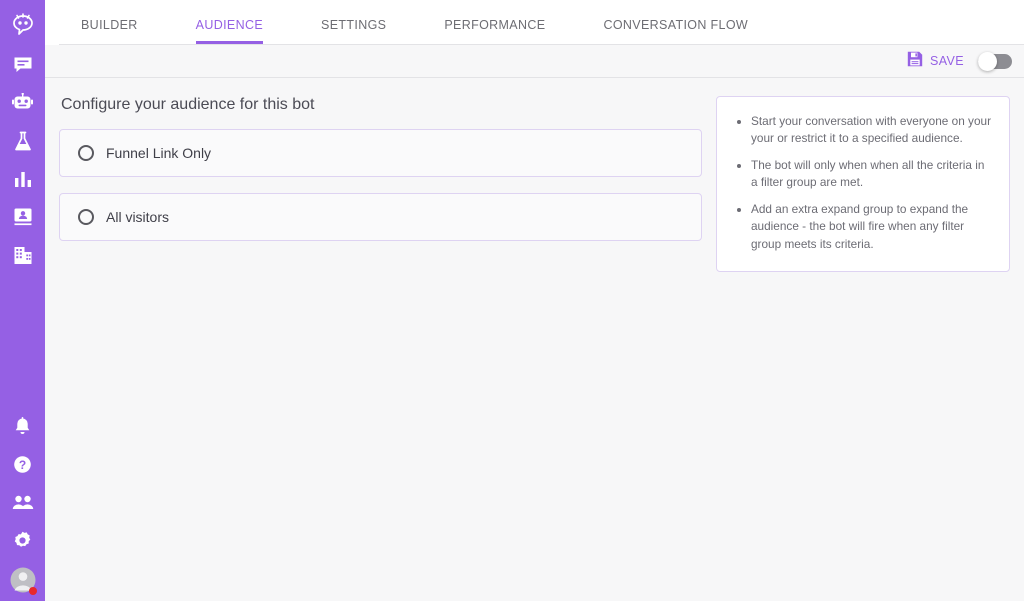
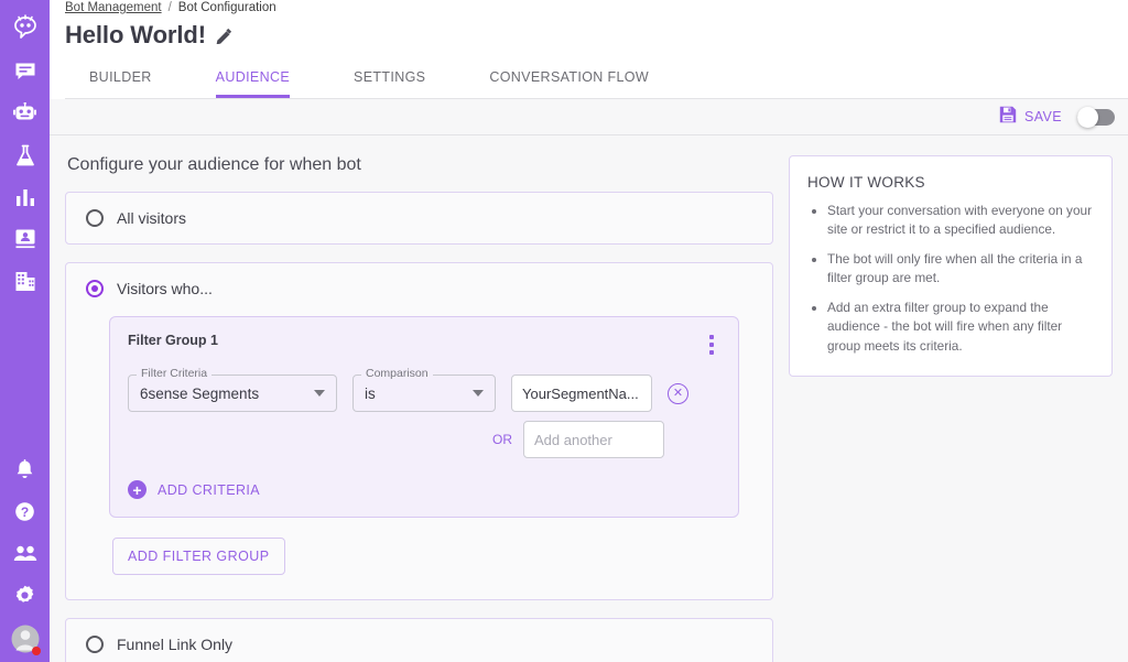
  ?
+ Bot Management
+ /
+ Bot Configuration
+ Hello World!
  BUILDER
  AUDIENCE
  SETTINGS
- PERFORMANCE
  CONVERSATION FLOW
  SAVE
- Configure your audience for this bot
+ Configure your audience for when bot
- Funnel Link Only
+ All visitors
+ Visitors who...
+ Filter Group 1
+ Filter Criteria
+ 6sense Segments
+ Comparison
+ is
+ YourSegmentNa...
+ ✕
+ OR
+ Add another
+ +
+ ADD CRITERIA
+ ADD FILTER GROUP
- All visitors
+ Funnel Link Only
+ HOW IT WORKS
- Start your conversation with everyone on your your or restrict it to a specified audience.
+ Start your conversation with everyone on your site or restrict it to a specified audience.
- The bot will only when when all the criteria in a filter group are met.
+ The bot will only fire when all the criteria in a filter group are met.
- Add an extra expand group to expand the audience - the bot will fire when any filter group meets its criteria.
+ Add an extra filter group to expand the audience - the bot will fire when any filter group meets its criteria.
